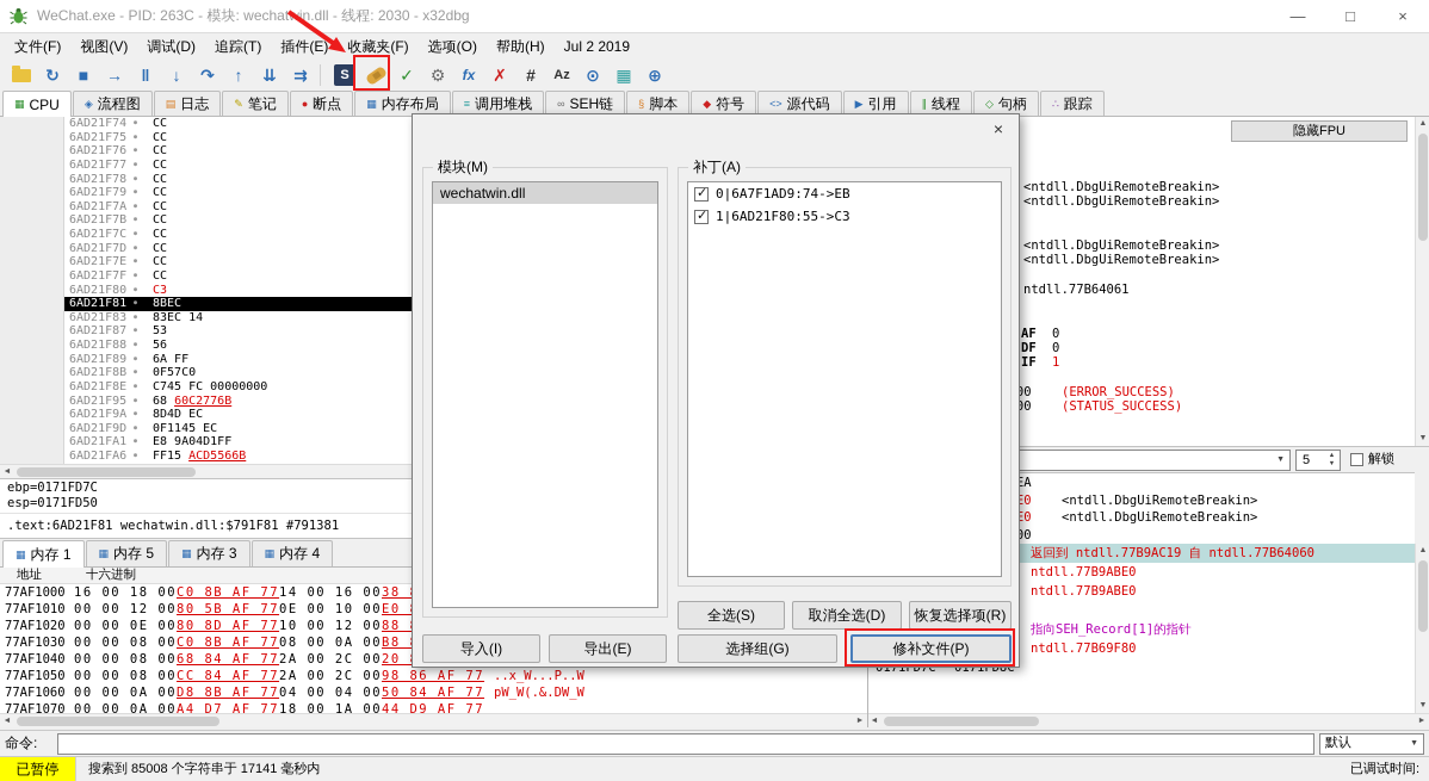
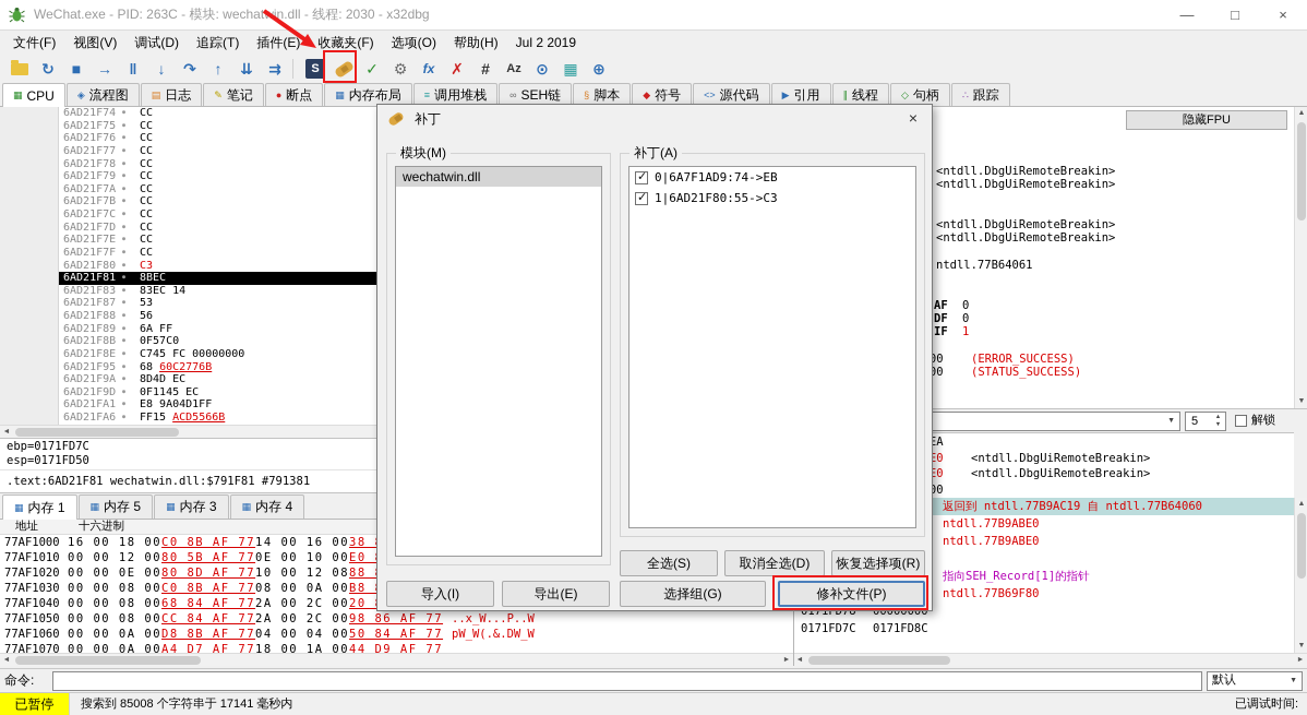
  WeChat.exe - PID: 263C - 模块: wechatin.dll - 线程: 2030 - x32dbg
  —
  □
  ×
  文件(F)
  视图(V)
  调试(D)
  追踪(T)
  插件(E)
  收藏夹(F)
  选项(O)
  帮助(H)
  Jul 2 2019
  ↻
  ■
  →
  ‖
  ↓
  ↷
  ↑
  ⇊
  ⇉
  S
  ✓
  ⚙
  fx
  ✗
  #
  Az
  ⊙
  ▦
  ⊕
  ▦
  CPU
  ◈
  流程图
  ▤
  日志
  ✎
  笔记
  ●
  断点
  ▦
  内存布局
  ≡
  调用堆栈
  ∞
  SEH链
  §
  脚本
  ◆
  符号
  <>
  源代码
  ▶
  引用
  ∥
  线程
  ◇
  句柄
  ∴
  跟踪
  6AD21F74
  CC
  6AD21F75
  CC
  6AD21F76
  CC
  6AD21F77
  CC
  6AD21F78
  CC
  6AD21F79
  CC
  6AD21F7A
  CC
  6AD21F7B
  CC
  6AD21F7C
  CC
  6AD21F7D
  CC
  6AD21F7E
  CC
  6AD21F7F
  CC
  6AD21F80
  C3
  6AD21F81
  8BEC
  6AD21F83
  83EC 14
  6AD21F87
  53
  6AD21F88
  56
  6AD21F89
  6A FF
  6AD21F8B
  0F57C0
  6AD21F8E
  C745 FC 00000000
  6AD21F95
  68 60C2776B
  6AD21F9A
  8D4D EC
  6AD21F9D
  0F1145 EC
  6AD21FA1
  E8 9A04D1FF
  6AD21FA6
  FF15 ACD5566B
  ebp=0171FD7C
  esp=0171FD50
  .text:6AD21F81 wechatwin.dll:$791F81 #791381
  ▦
  内存 1
  ▦
  内存 5
  ▦
  内存 3
  ▦
  内存 4
  地址
  十六进制
  77AF1000
  16 00 18 00
  C0 8B AF 77
  14 00 16 00
  77AF1010
  00 00 12 00
  80 5B AF 77
  0E 00 10 00
  77AF1020
  00 00 0E 00
  80 8D AF 77
- 10 00 12 00
+ 10 00 12 08
  77AF1030
  00 00 08 00
  C0 8B AF 77
  08 00 0A 00
  77AF1040
  00 00 08 00
  68 84 AF 77
  2A 00 2C 00
  77AF1050
  00 00 08 00
  CC 84 AF 77
  2A 00 2C 00
  98 86 AF 77
  ..x_W...P..W
  77AF1060
  00 00 0A 00
  D8 8B AF 77
  04 00 04 00
  50 84 AF 77
  pW_W(.&.DW_W
  77AF1070
  00 00 0A 00
  A4 D7 AF 77
  18 00 1A 00
  44 D9 AF 77
  隐藏FPU
  <ntdll.DbgUiRemoteBreakin>
  <ntdll.DbgUiRemoteBreakin>
  <ntdll.DbgUiRemoteBreakin>
  <ntdll.DbgUiRemoteBreakin>
  5
  解锁
  返回到 ntdll.77B9AC19 自 ntdll.77B64060
  ntdll.77B9ABE0
  ntdll.77B9ABE0
  指向SEH_Record[1]的指针
  ntdll.77B69F80
+ 0171FD78 00000000
  0171FD7C 0171FD8C
  命令:
  默认
  已暂停
  搜索到 85008 个字符串于 17141 毫秒内
  已调试时间:
+ 补丁
  ×
  模块(M)
  wechatwin.dll
  补丁(A)
  0|6A7F1AD9:74->EB
  1|6AD21F80:55->C3
  全选(S)
  取消全选(D)
  恢复选择项(R)
  导入(I)
  导出(E)
  选择组(G)
  修补文件(P)
